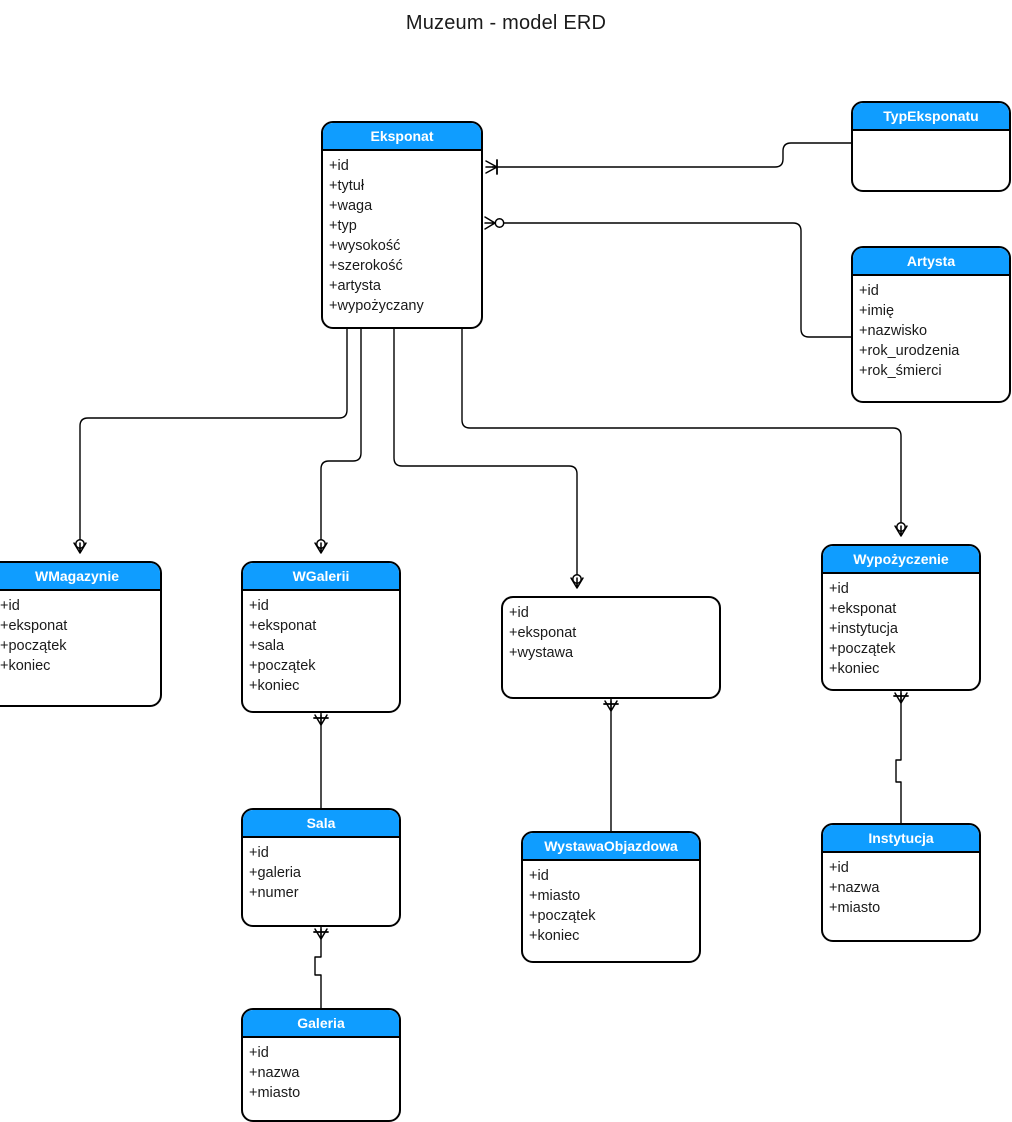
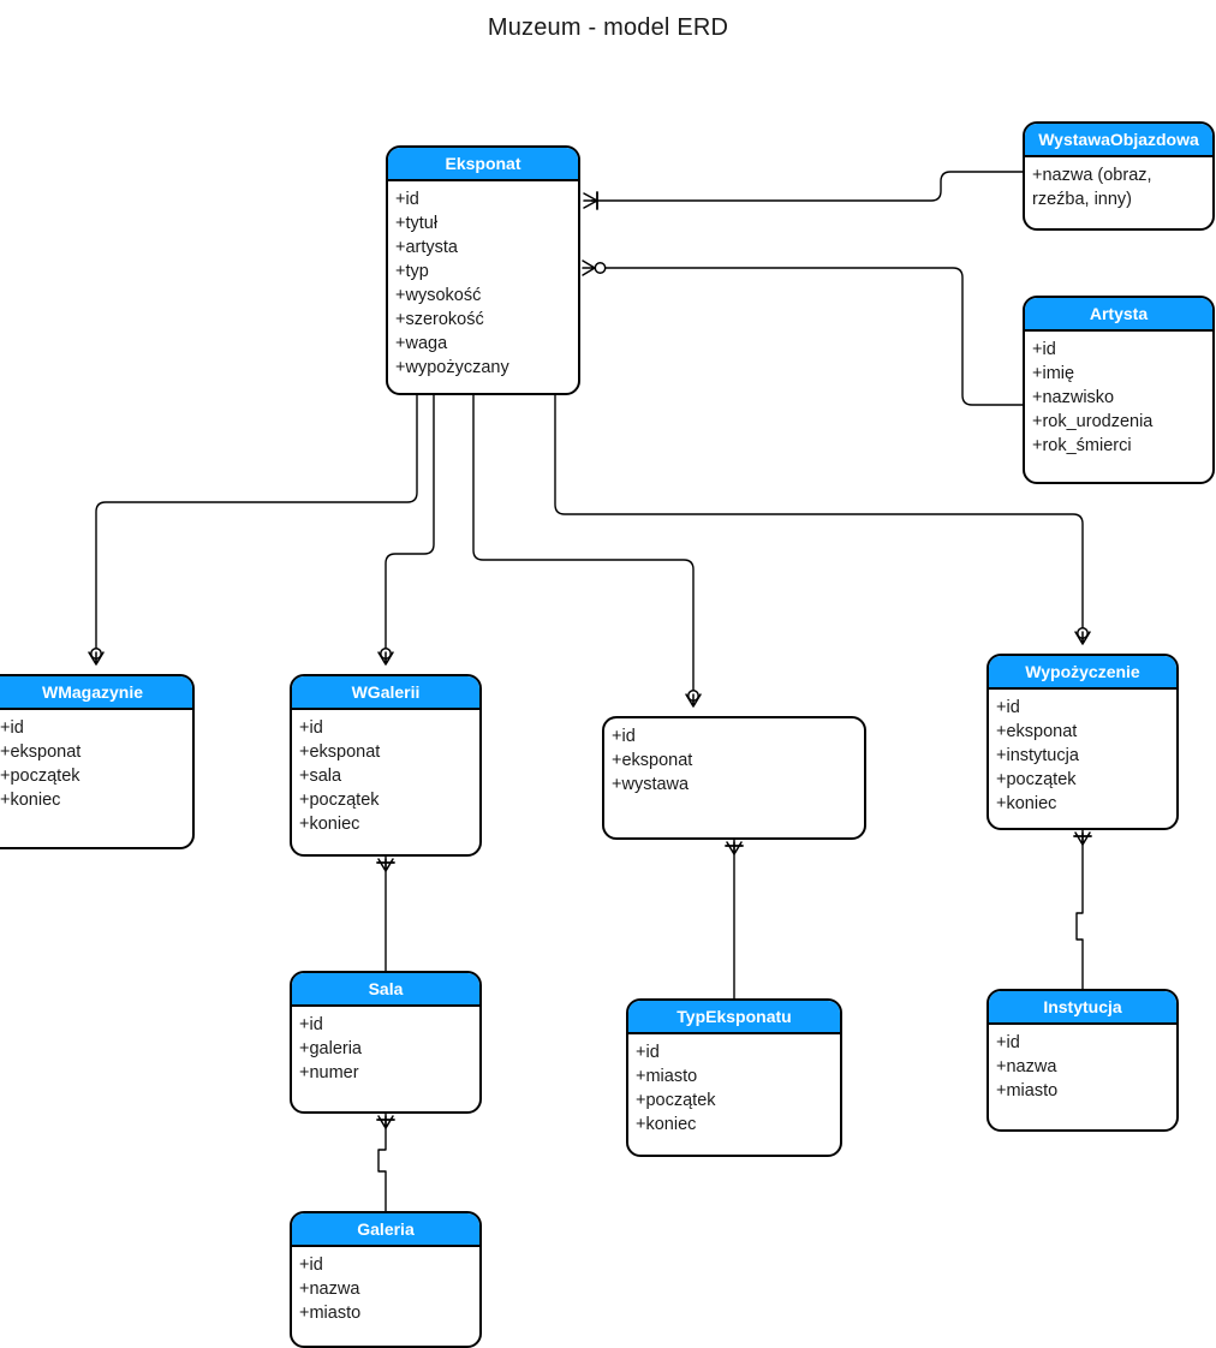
  Muzeum - model ERD
  Eksponat
  +id
  +tytuł
- +waga
+ +artysta
  +typ
  +wysokość
  +szerokość
- +artysta
+ +waga
  +wypożyczany
- TypEksponatu
+ WystawaObjazdowa
+ +nazwa (obraz,
+ rzeźba, inny)
  Artysta
  +id
  +imię
  +nazwisko
  +rok_urodzenia
  +rok_śmierci
  WMagazynie
  +id
  +eksponat
  +początek
  +koniec
  WGalerii
  +id
  +eksponat
  +sala
  +początek
  +koniec
  +id
  +eksponat
  +wystawa
  Wypożyczenie
  +id
  +eksponat
  +instytucja
  +początek
  +koniec
  Sala
  +id
  +galeria
  +numer
- WystawaObjazdowa
+ TypEksponatu
  +id
  +miasto
  +początek
  +koniec
  Instytucja
  +id
  +nazwa
  +miasto
  Galeria
  +id
  +nazwa
  +miasto
